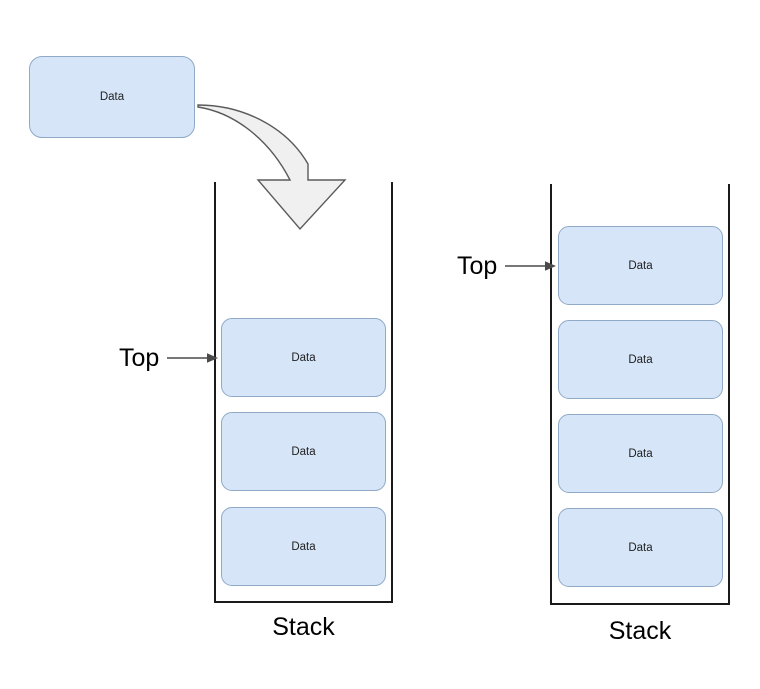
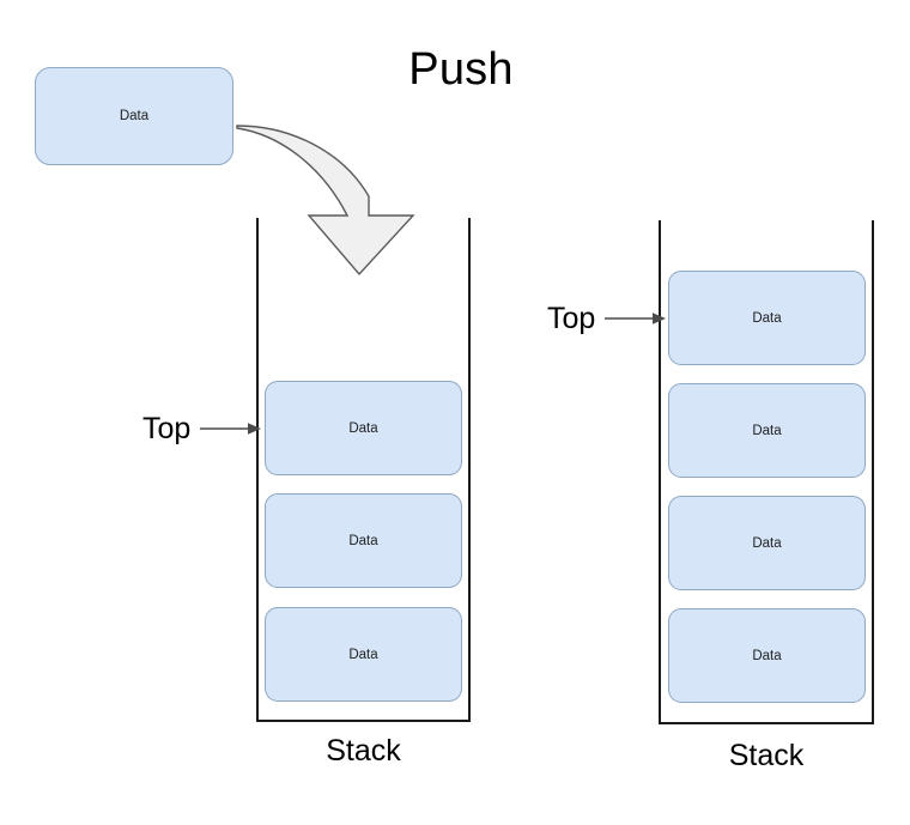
+ Push
  Data
  Data
  Data
  Data
  Top
  Stack
  Data
  Data
  Data
  Data
  Top
  Stack
